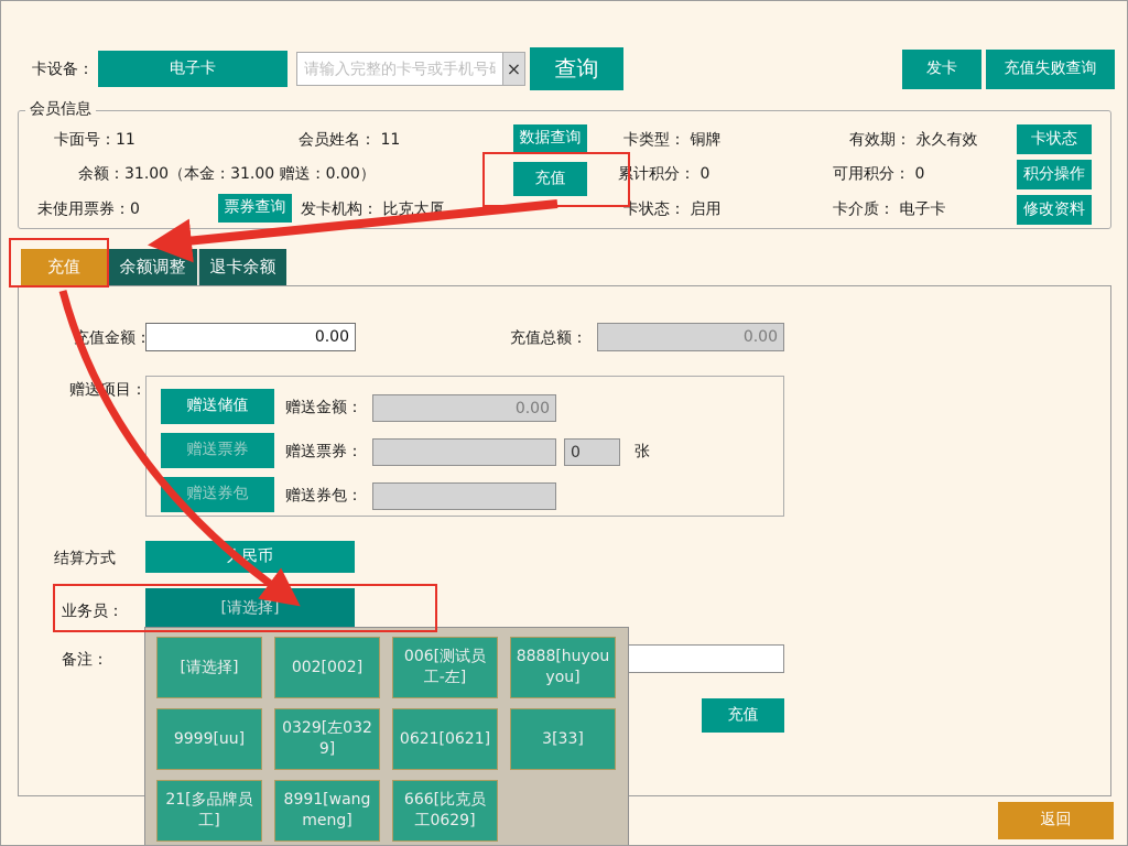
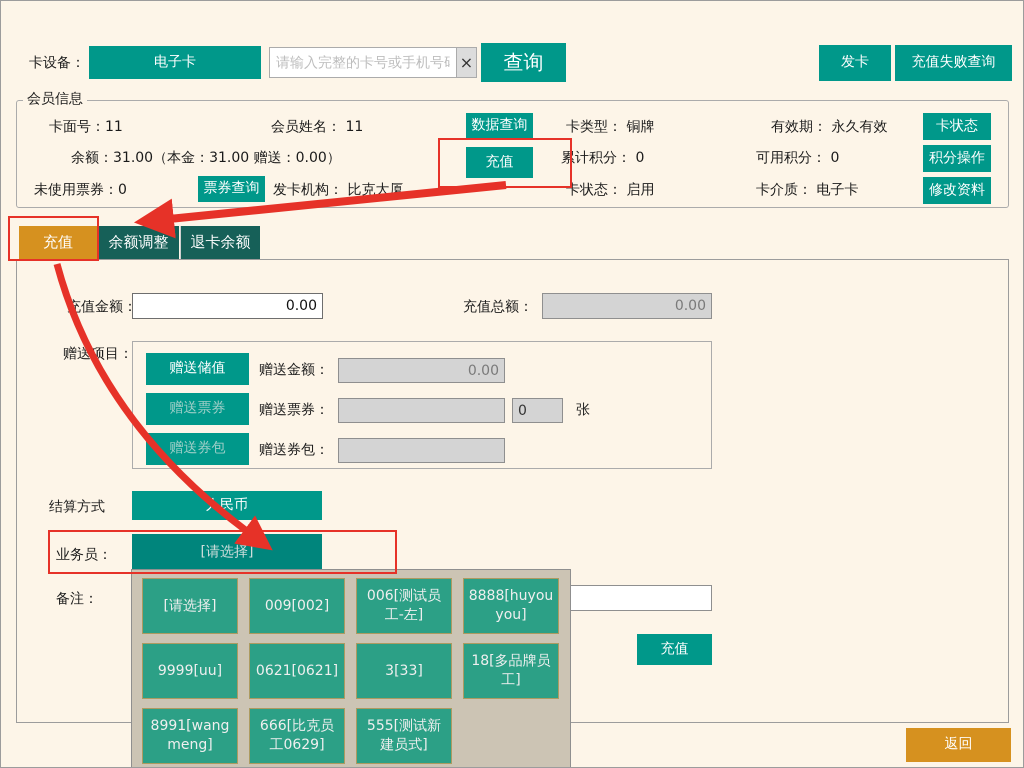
  卡设备：
  电子卡
  请输入完整的卡号或手机号
  ×
  查询
  发卡
  充值失败查询
  会员信息
  卡面号：11
  会员姓名： 11
  数据查询
  卡类型： 铜牌
  有效期： 永久有效
  卡状态
  余额：31.00（本金：31.00 赠送：0.00）
  充值
  累计积分： 0
  可用积分： 0
  积分操作
  未使用票券：0
  票券查询
  发卡机构： 比克大厦
  卡状态： 启用
  卡介质： 电子卡
  修改资料
  充值
  余额调整
  退卡余额
  值金额：
  0.00
  充值总额：
  0.00
  赠送项目：
  赠送储值
  赠送金额：
  0.00
  赠送票券
  赠送票券：
  0
  张
  赠送券包
  赠送券包：
  结算方式
  业务员：
  [请选择]
  备注：
  充值
  [请选择]
- 002[002]
+ 009[002]
  006[测试员工-左]
  8888[huyouyou]
  9999[uu]
- 0329[左0329]
  0621[0621]
  3[33]
- 21[多品牌员工]
+ 18[多品牌员工]
  8991[wangmeng]
  666[比克员工0629]
+ 555[测试新建员式]
  返回
